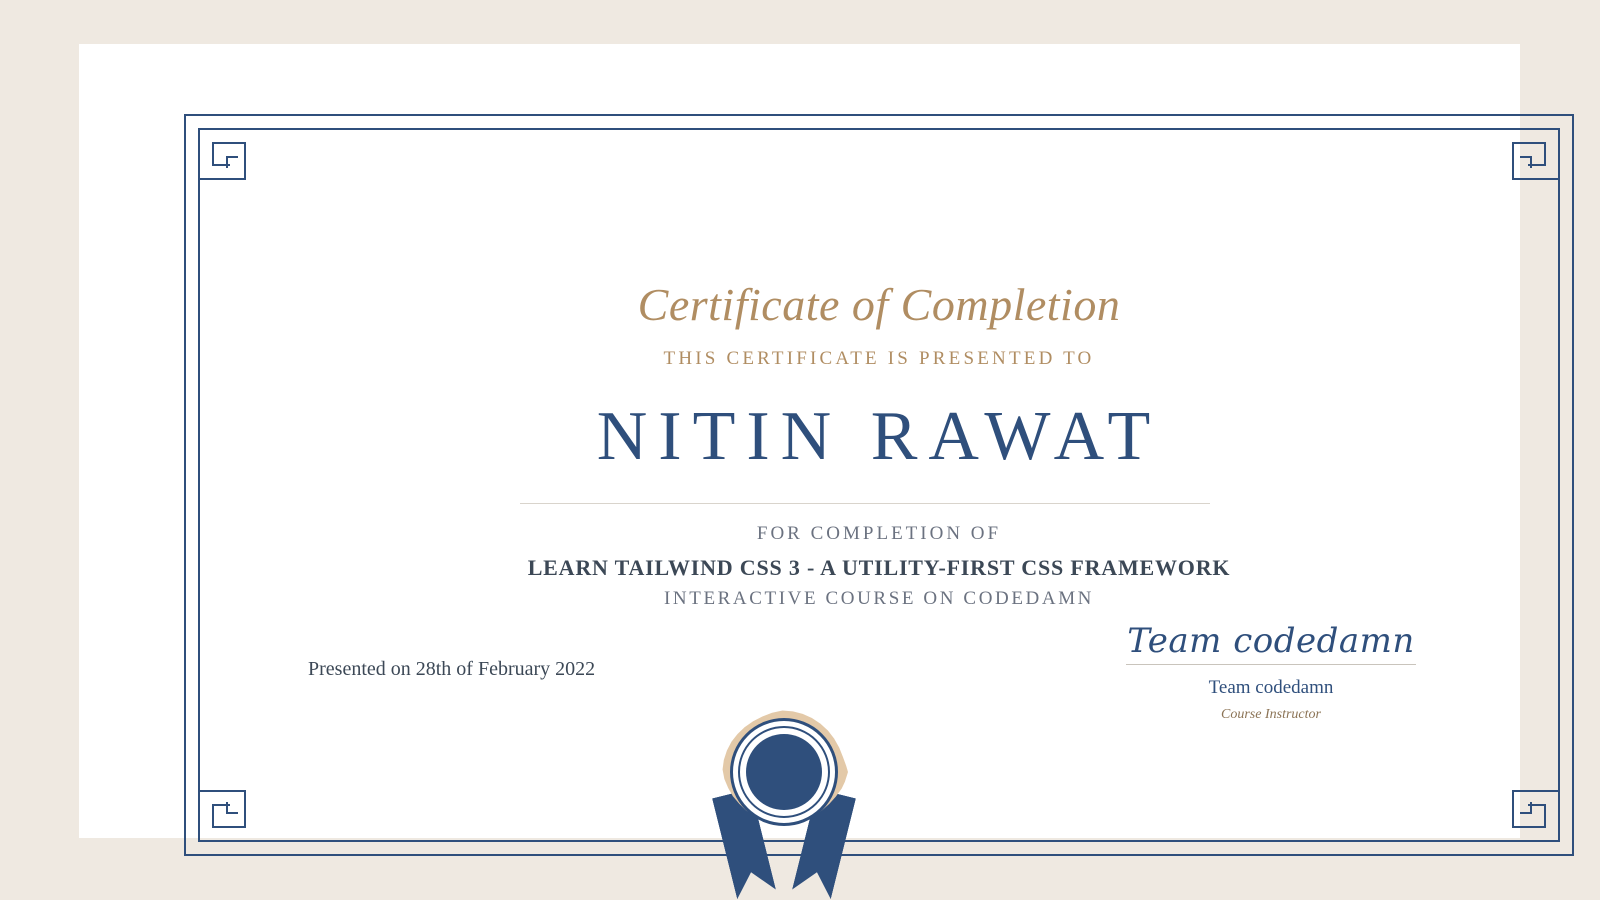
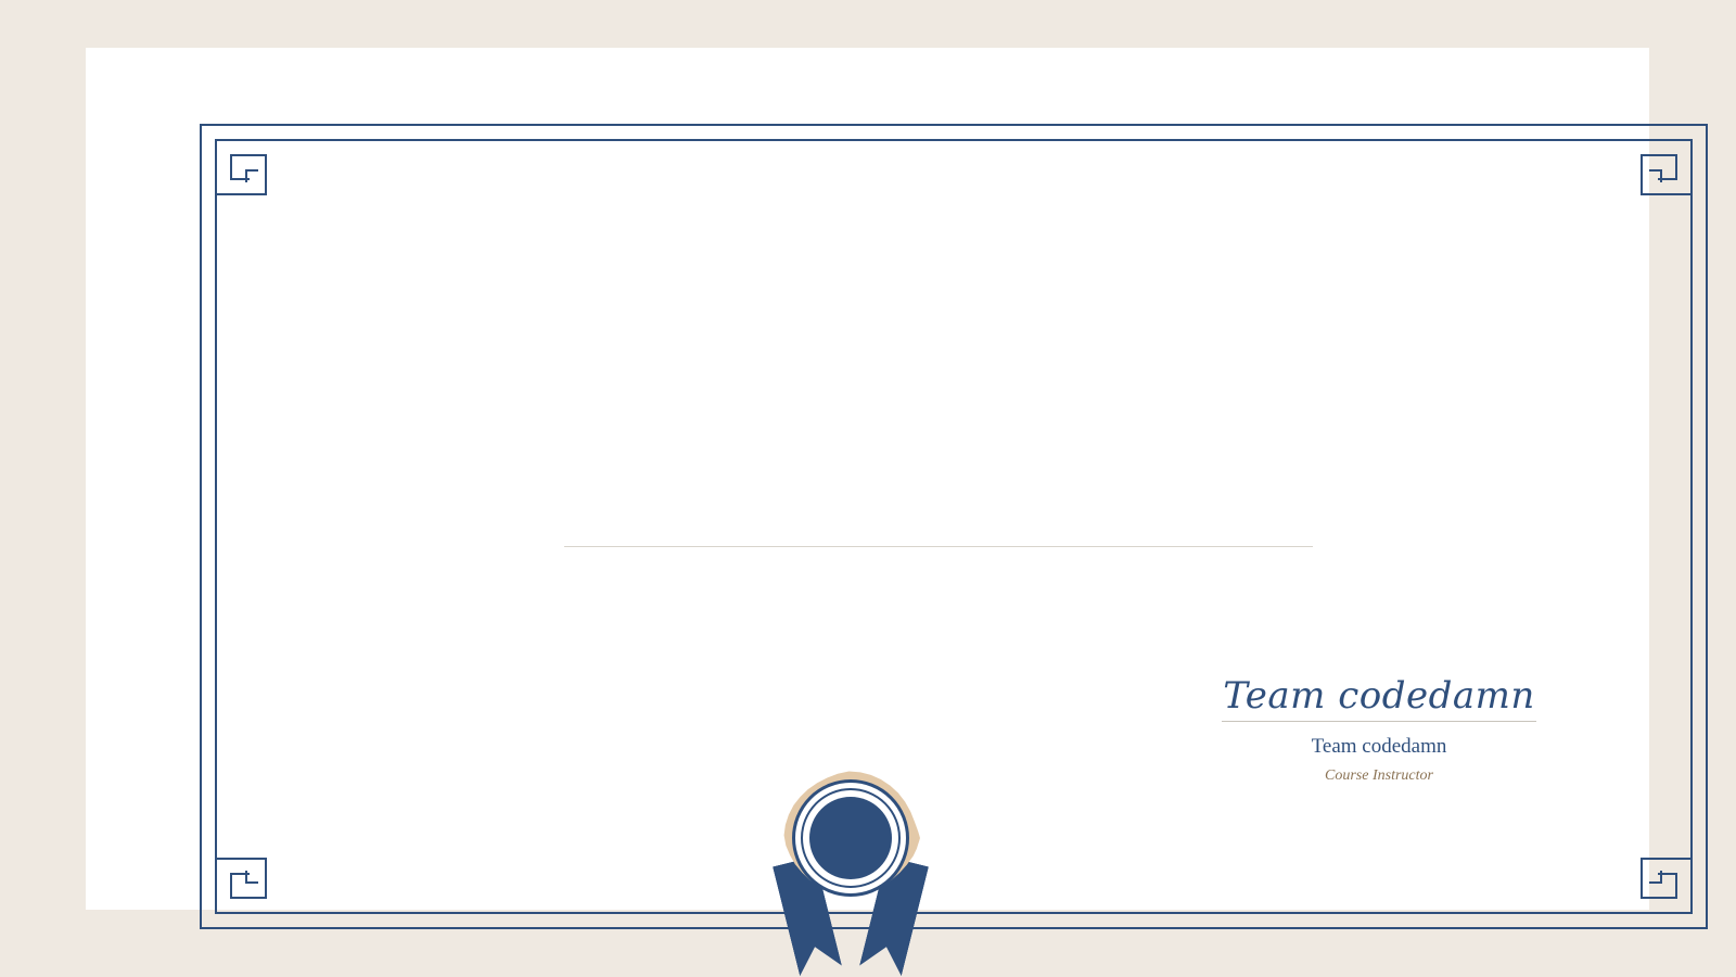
- Certificate of Completion
- THIS CERTIFICATE IS PRESENTED TO
- NITIN RAWAT
- FOR COMPLETION OF
- LEARN TAILWIND CSS 3 - A UTILITY-FIRST CSS FRAMEWORK
- INTERACTIVE COURSE ON CODEDAMN
- Presented on 28th of February 2022
  Team codedamn
  Team codedamn
  Course Instructor
